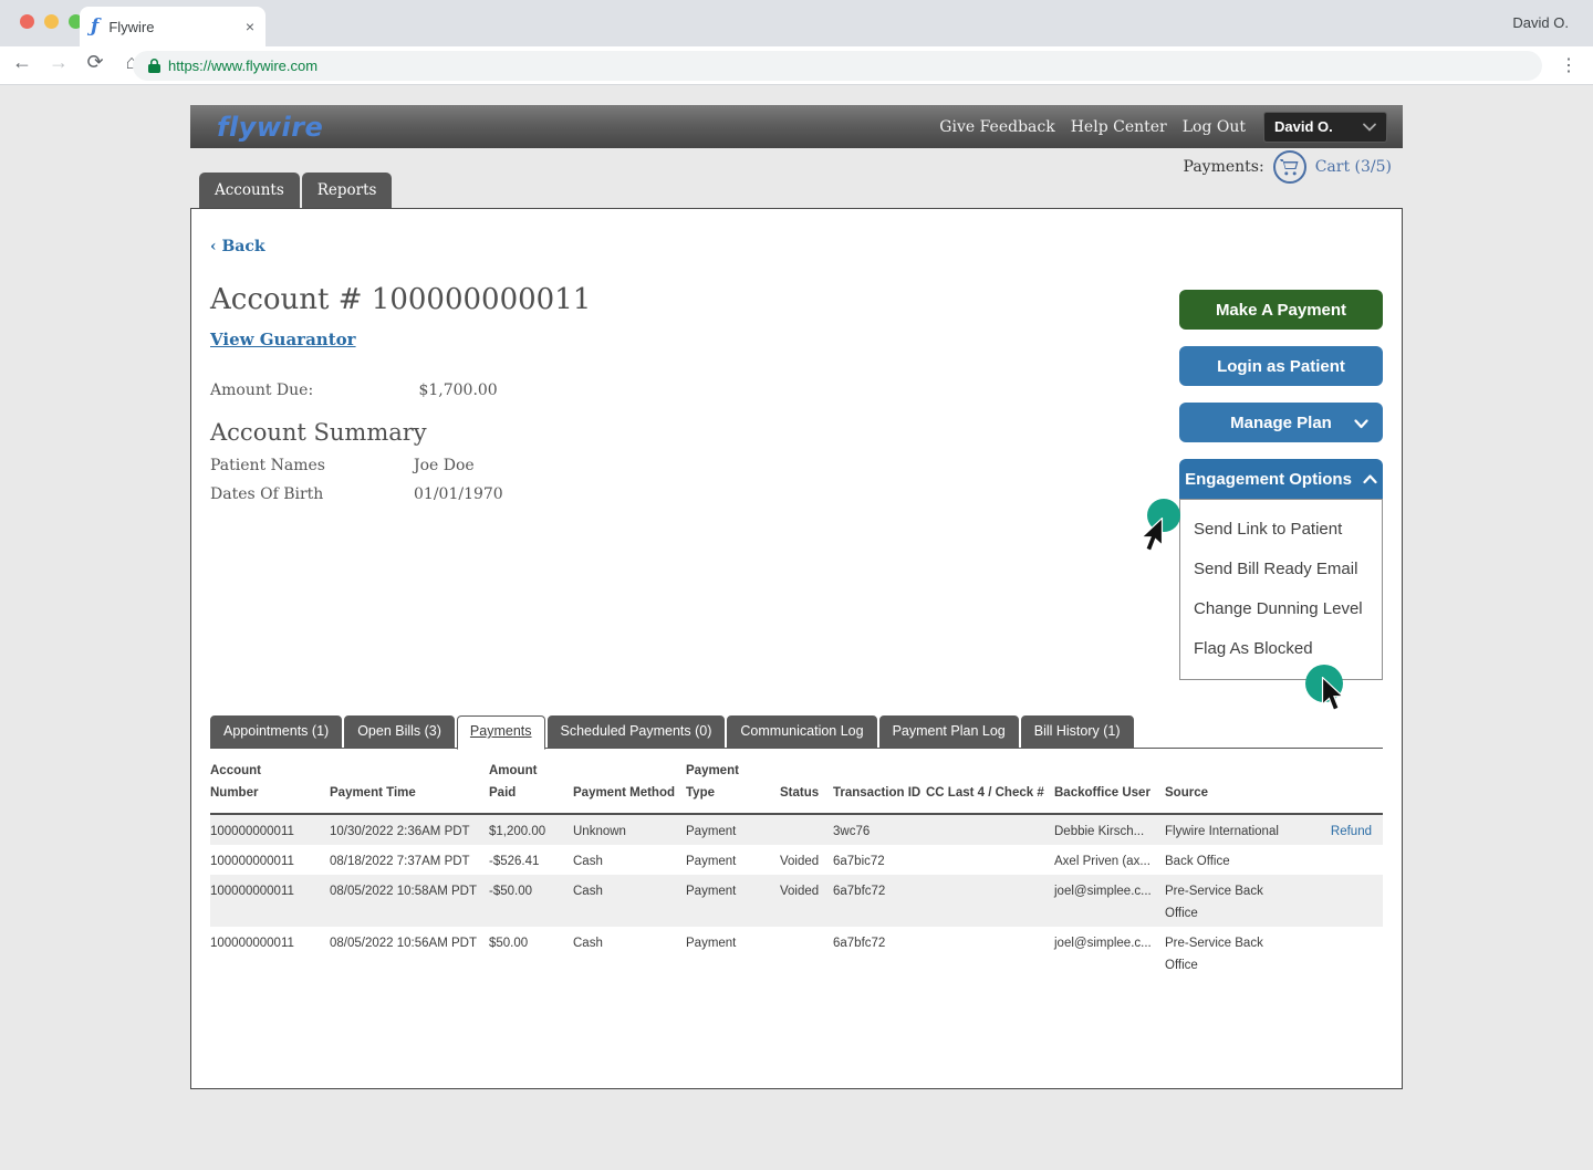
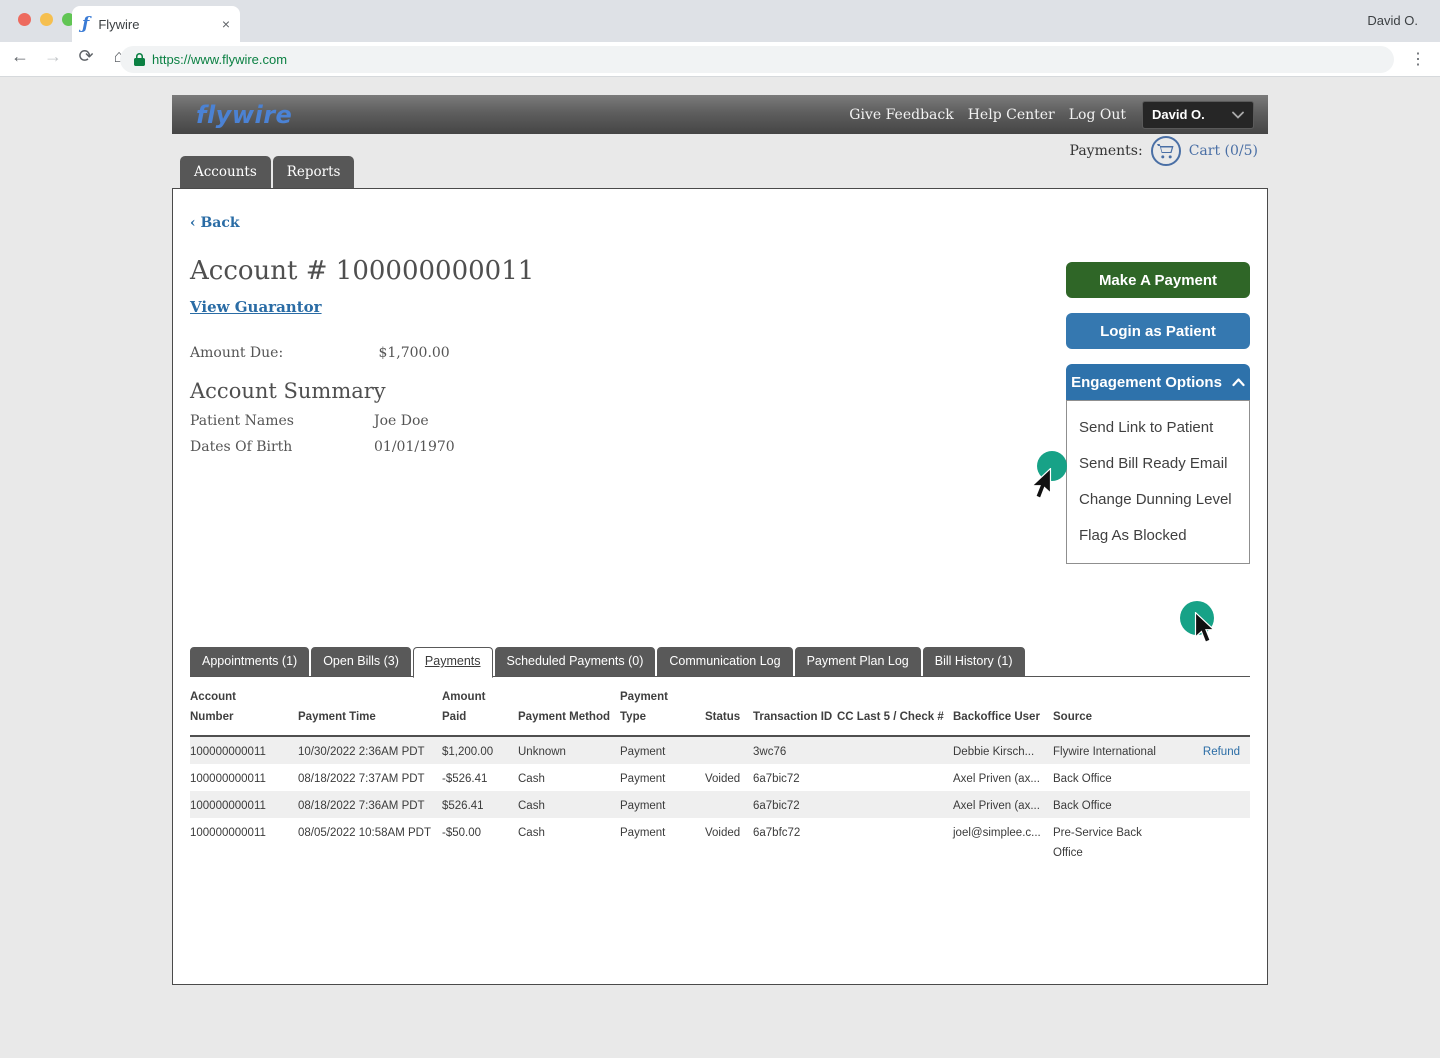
  ƒ
  Flywire
  ×
  David O.
  ←
  →
  ⟳
  ⌂
  https://www.flywire.com
  ⋮
  flywire
  Give Feedback
  Help Center
  Log Out
  David O.
  Accounts
  Reports
  Payments:
- Cart (3/5)
+ Cart (0/5)
  ‹ Back
  Account # 100000000011
  View Guarantor
  Amount Due: $1,700.00
  Account Summary
  Patient Names Joe Doe
  Dates Of Birth 01/01/1970
  Make A Payment
  Login as Patient
- Manage Plan
  Engagement Options
  Send Link to Patient
  Send Bill Ready Email
  Change Dunning Level
  Flag As Blocked
  Appointments (1)
  Open Bills (3)
  Payments
  Scheduled Payments (0)
  Communication Log
  Payment Plan Log
  Bill History (1)
- Account Number	Payment Time	Amount Paid	Payment Method	Payment Type	Status	Transaction ID	CC Last 4 / Check #	Backoffice User	Source
+ Account Number	Payment Time	Amount Paid	Payment Method	Payment Type	Status	Transaction ID	CC Last 5 / Check #	Backoffice User	Source
  100000000011	10/30/2022 2:36AM PDT	$1,200.00	Unknown	Payment		3wc76		Debbie Kirsch...	Flywire International	Refund
  100000000011	08/18/2022 7:37AM PDT	-$526.41	Cash	Payment	Voided	6a7bic72		Axel Priven (ax...	Back Office
+ 100000000011	08/18/2022 7:36AM PDT	$526.41	Cash	Payment		6a7bic72		Axel Priven (ax...	Back Office
  100000000011	08/05/2022 10:58AM PDT	-$50.00	Cash	Payment	Voided	6a7bfc72		joel@simplee.c...	Pre-Service Back Office
- 100000000011	08/05/2022 10:56AM PDT	$50.00	Cash	Payment		6a7bfc72		joel@simplee.c...	Pre-Service Back Office
